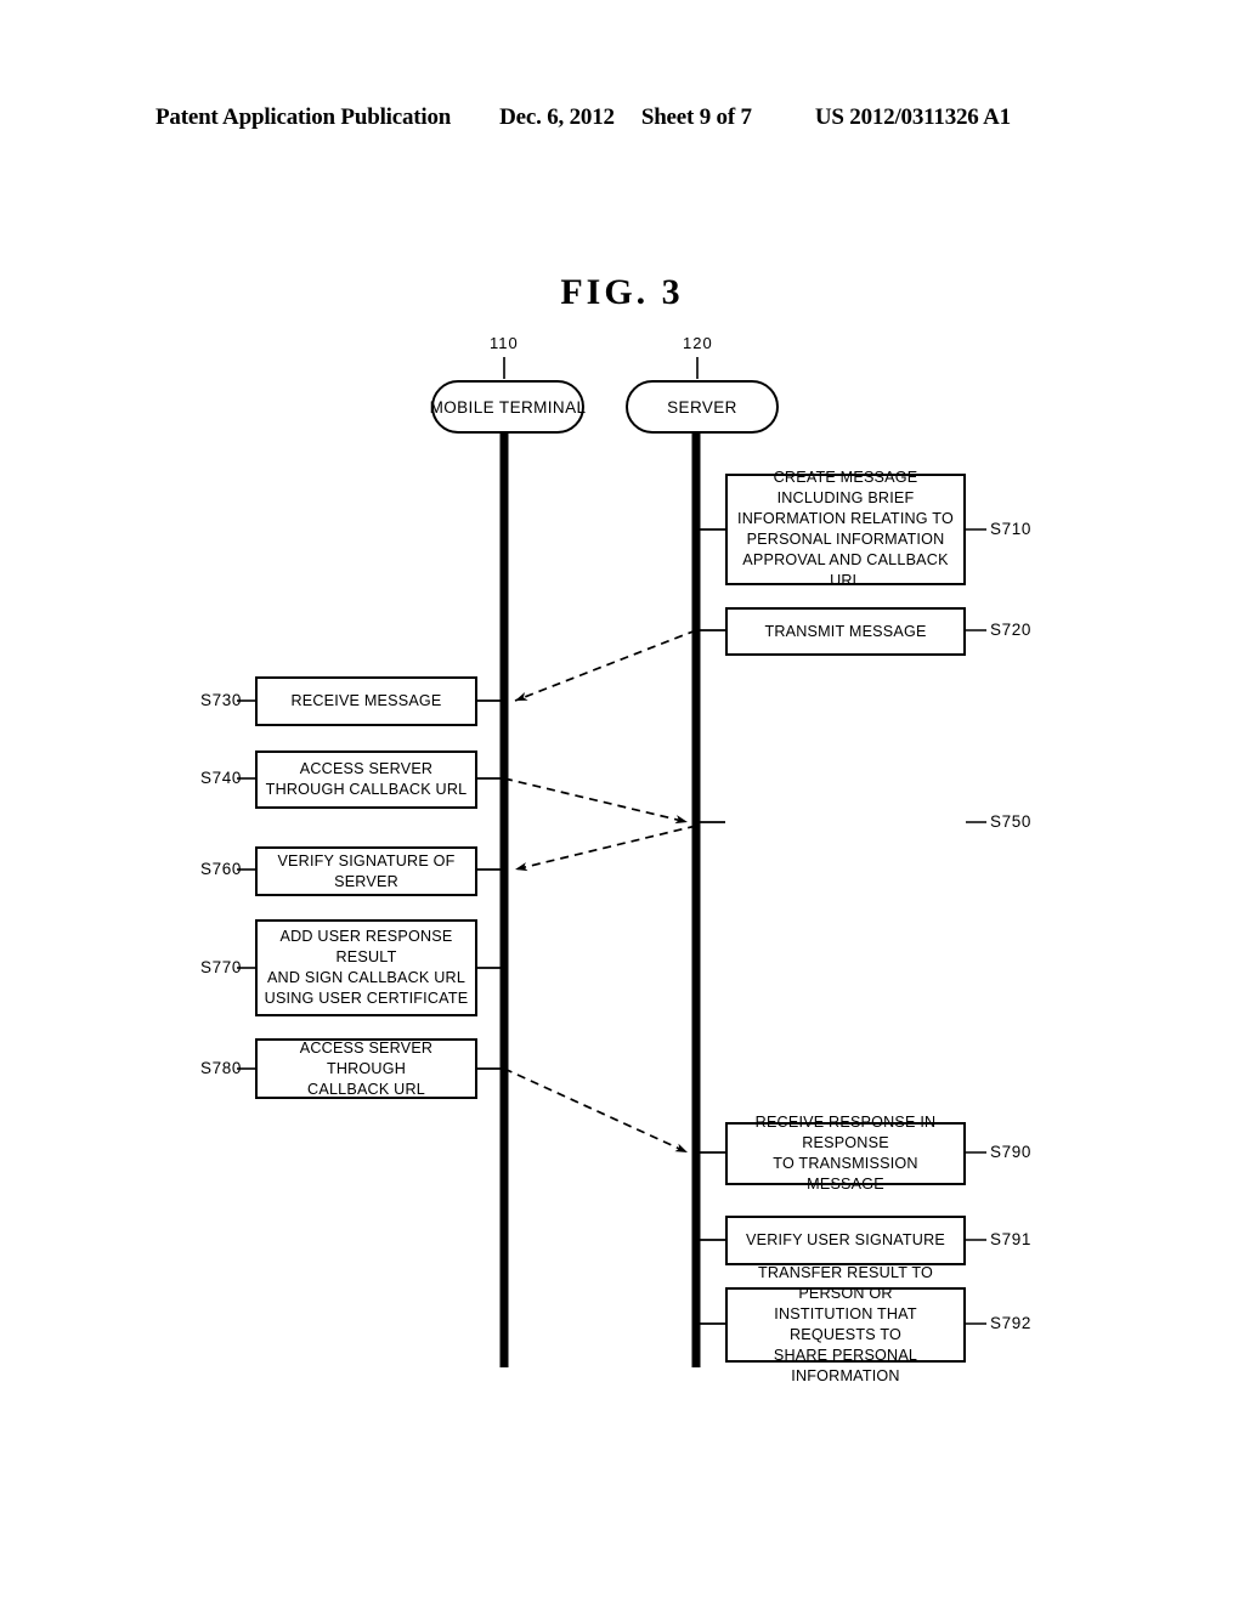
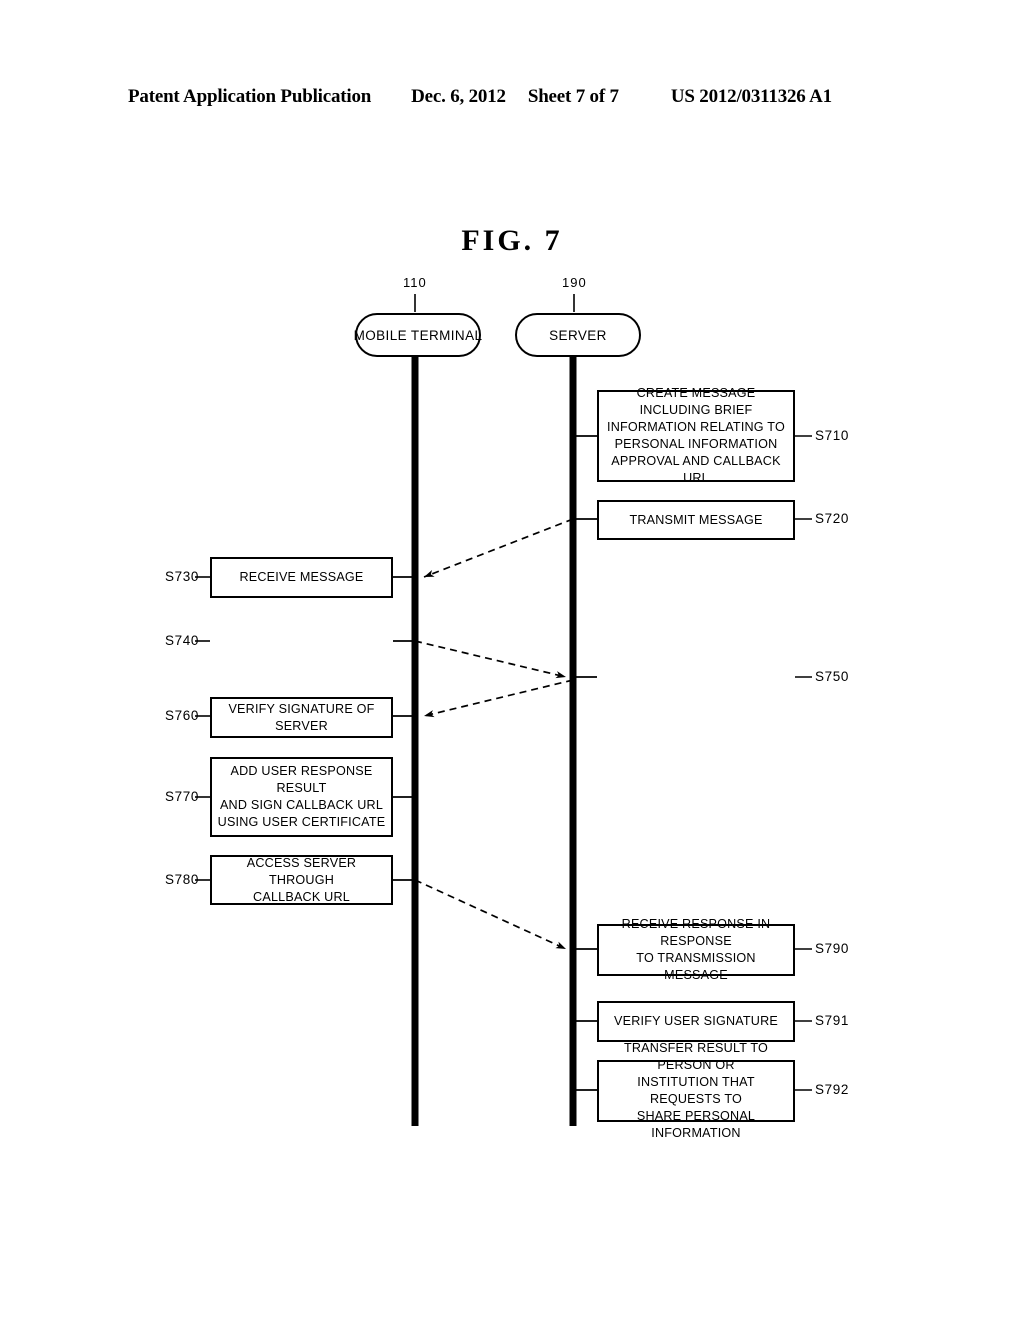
  Patent Application Publication
  Dec. 6, 2012
- Sheet 9 of 7
+ Sheet 7 of 7
  US 2012/0311326 A1
- FIG. 3
+ FIG. 7
  110
  MOBILE TERMINAL
- 120
+ 190
  SERVER
  CREATE MESSAGE INCLUDING BRIEF
  INFORMATION RELATING TO
  PERSONAL INFORMATION
  APPROVAL AND CALLBACK URL
  S710
  TRANSMIT MESSAGE
  S720
  S750
  RECEIVE RESPONSE IN RESPONSE
  TO TRANSMISSION MESSAGE
  S790
  VERIFY USER SIGNATURE
  S791
  TRANSFER RESULT TO PERSON OR
  INSTITUTION THAT REQUESTS TO
  SHARE PERSONAL INFORMATION
  S792
  RECEIVE MESSAGE
  S730
- ACCESS SERVER
- THROUGH CALLBACK URL
  S740
  VERIFY SIGNATURE OF SERVER
  S760
  ADD USER RESPONSE RESULT
  AND SIGN CALLBACK URL
  USING USER CERTIFICATE
  S770
  ACCESS SERVER THROUGH
  CALLBACK URL
  S780
